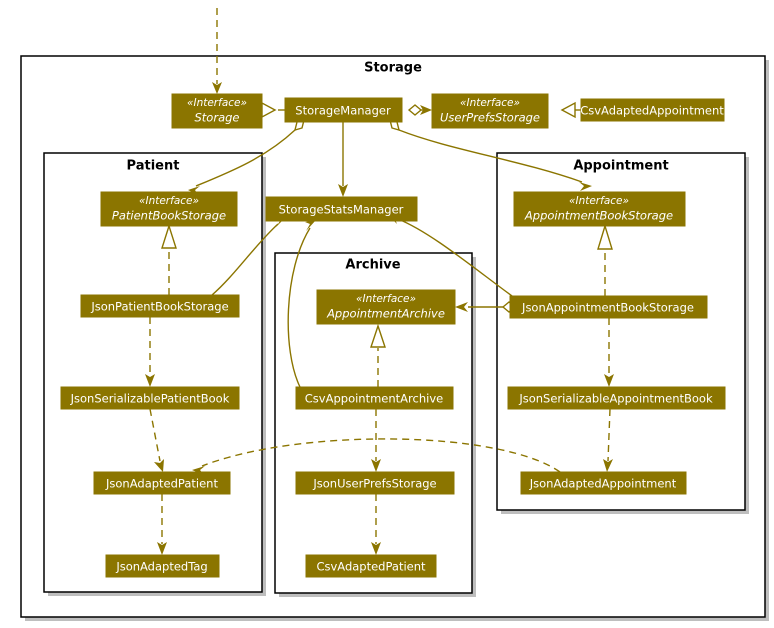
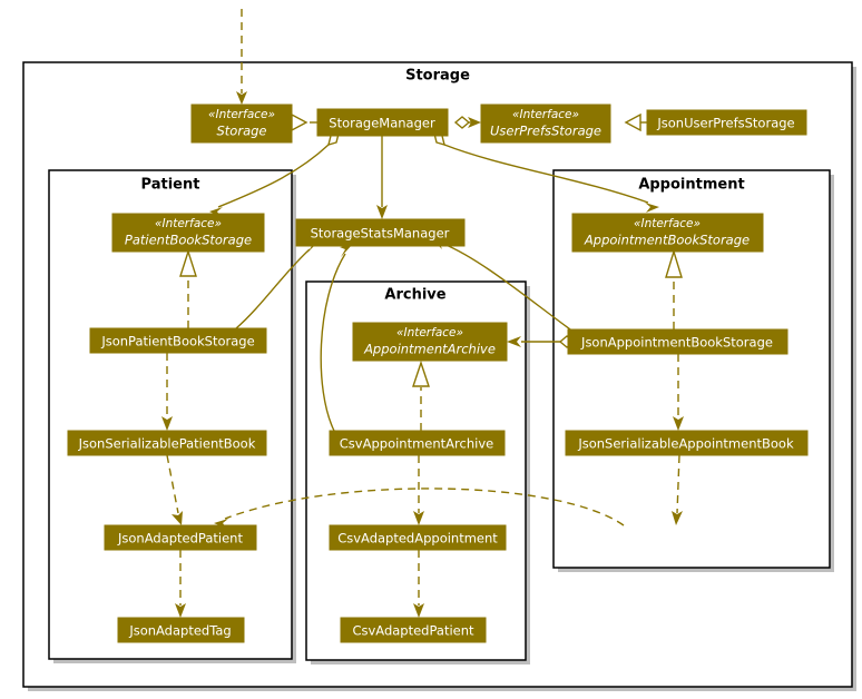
  Storage
  Patient
  Archive
  Appointment
  «Interface»
  Storage
  StorageManager
  «Interface»
  UserPrefsStorage
- CsvAdaptedAppointment
+ JsonUserPrefsStorage
  «Interface»
  PatientBookStorage
  StorageStatsManager
  «Interface»
  AppointmentBookStorage
  JsonPatientBookStorage
  «Interface»
  AppointmentArchive
  JsonAppointmentBookStorage
  JsonSerializablePatientBook
  CsvAppointmentArchive
  JsonSerializableAppointmentBook
  JsonAdaptedPatient
- JsonUserPrefsStorage
+ CsvAdaptedAppointment
- JsonAdaptedAppointment
  JsonAdaptedTag
  CsvAdaptedPatient
